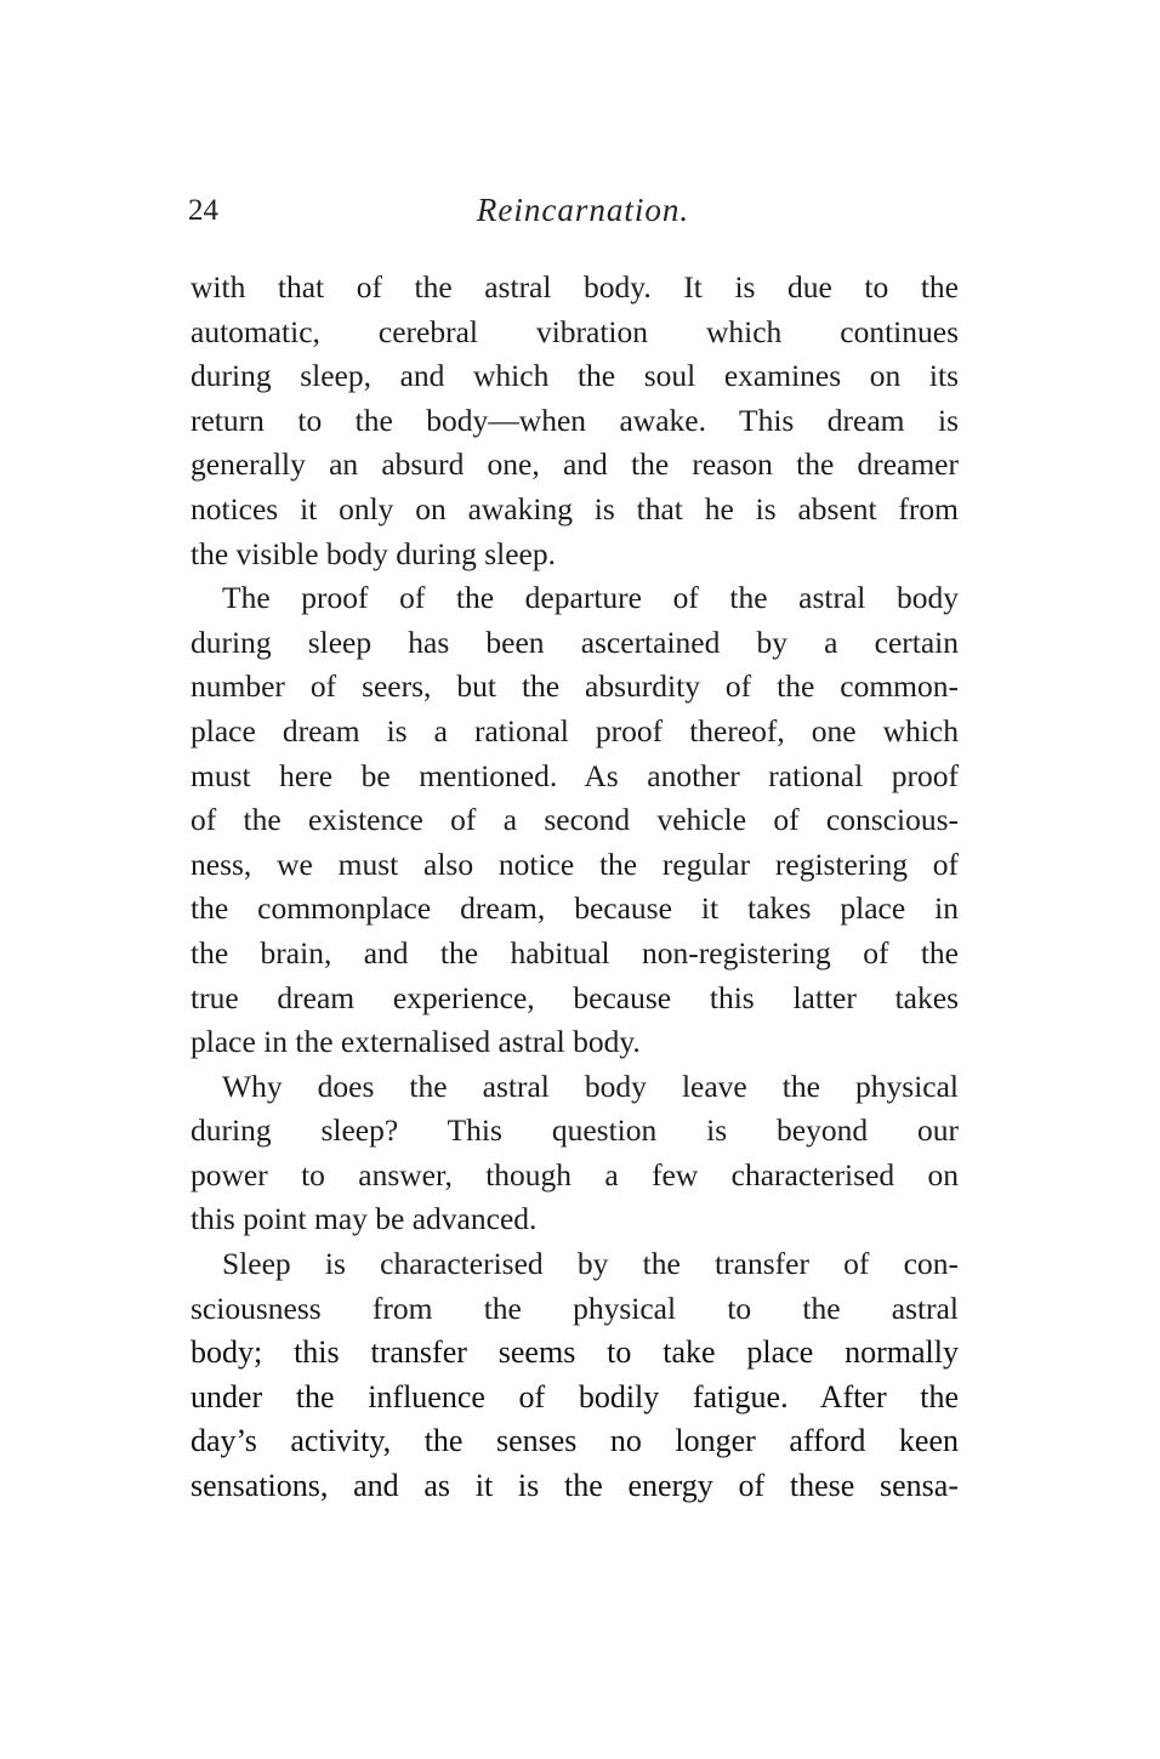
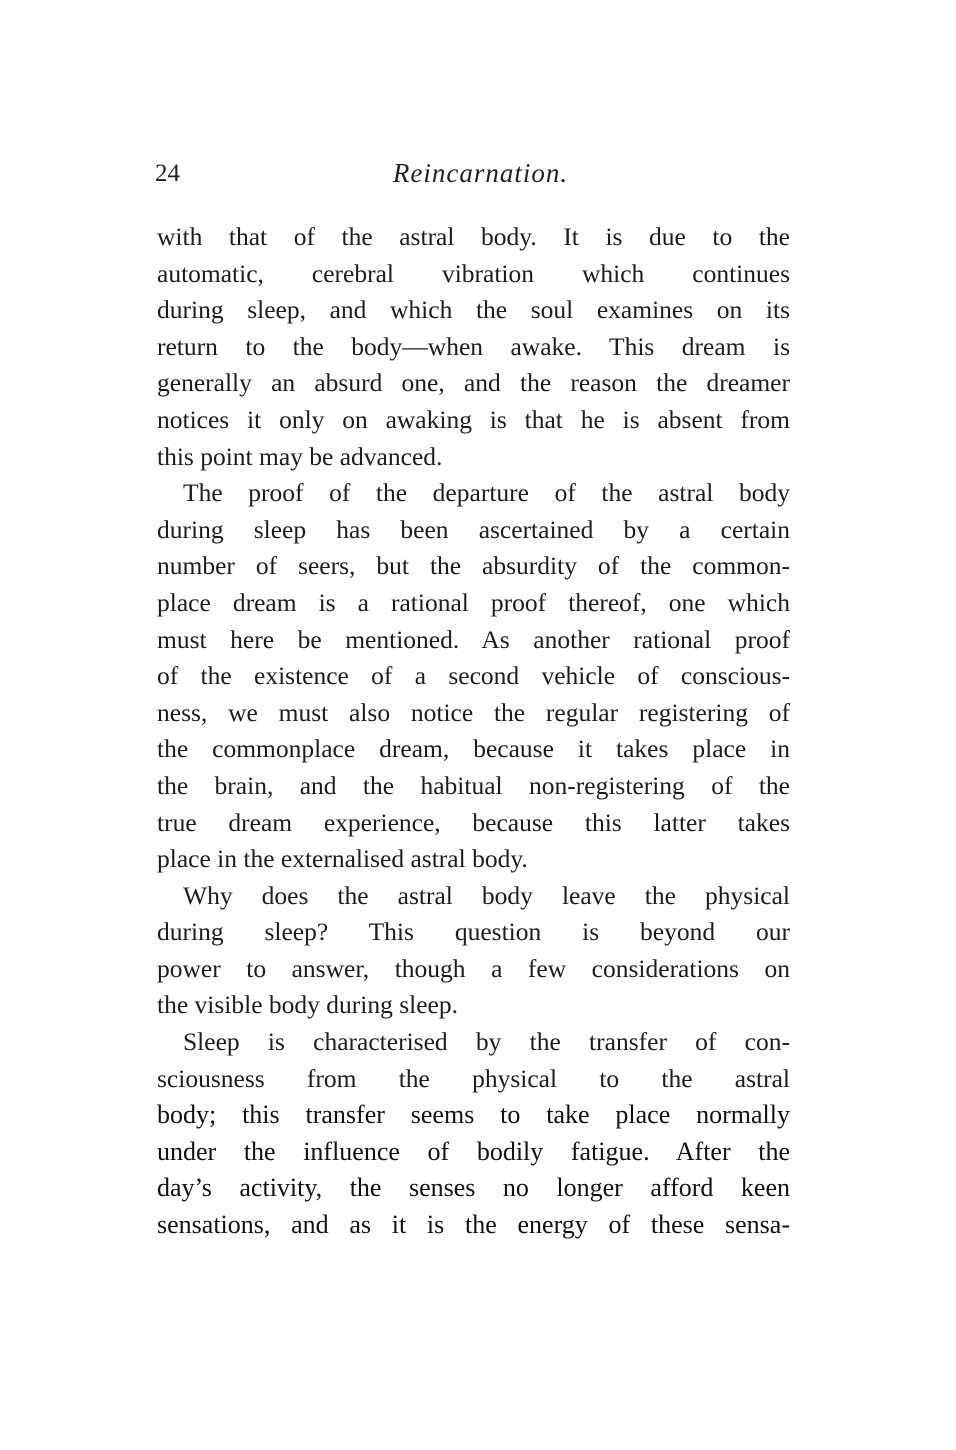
  24
  Reincarnation.
  with that of the astral body. It is due to the
  automatic, cerebral vibration which continues
  during sleep, and which the soul examines on its
  return to the body—when awake. This dream is
  generally an absurd one, and the reason the dreamer
  notices it only on awaking is that he is absent from
- the visible body during sleep.
+ this point may be advanced.
  The proof of the departure of the astral body
  during sleep has been ascertained by a certain
  number of seers, but the absurdity of the common-
  place dream is a rational proof thereof, one which
  must here be mentioned. As another rational proof
  of the existence of a second vehicle of conscious-
  ness, we must also notice the regular registering of
  the commonplace dream, because it takes place in
  the brain, and the habitual non-registering of the
  true dream experience, because this latter takes
  place in the externalised astral body.
  Why does the astral body leave the physical
  during sleep? This question is beyond our
- power to answer, though a few characterised on
+ power to answer, though a few considerations on
- this point may be advanced.
+ the visible body during sleep.
  Sleep is characterised by the transfer of con-
  sciousness from the physical to the astral
  body; this transfer seems to take place normally
  under the influence of bodily fatigue. After the
  day’s activity, the senses no longer afford keen
  sensations, and as it is the energy of these sensa-
